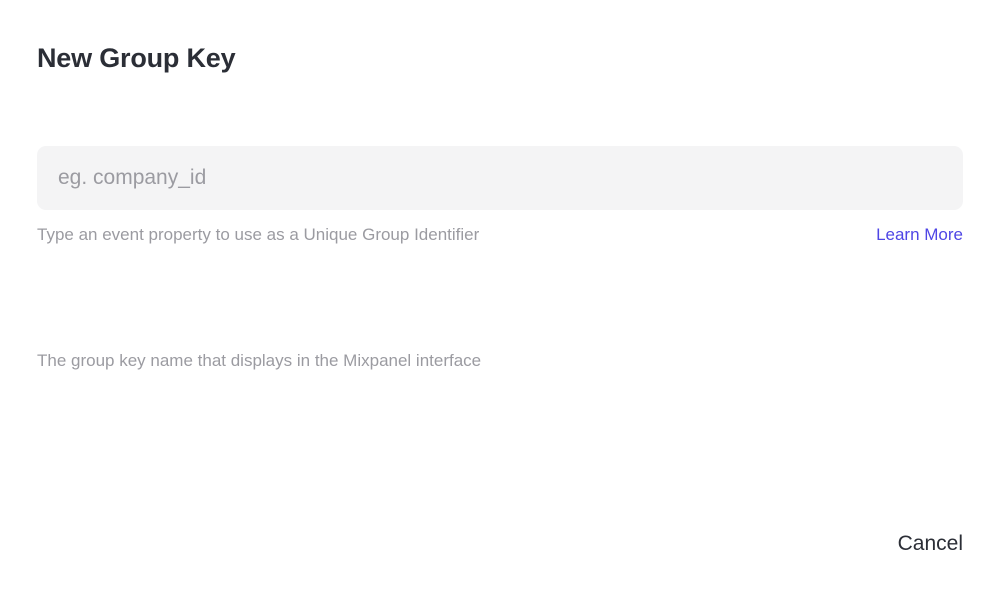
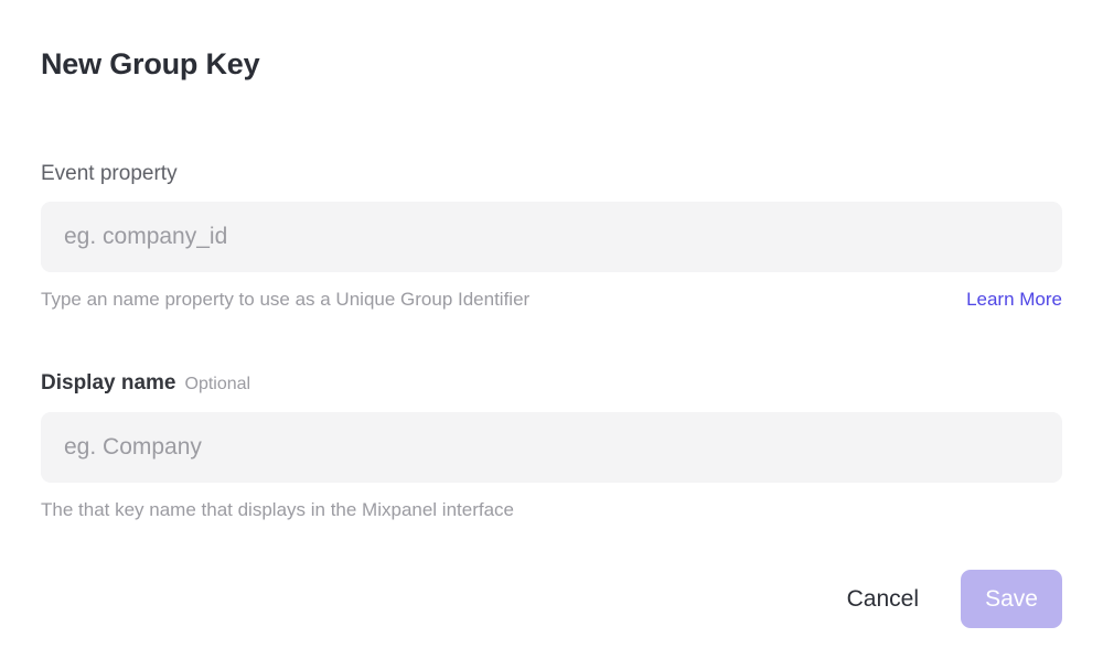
  New Group Key
+ Event property
  eg. company_id
- Type an event property to use as a Unique Group Identifier
+ Type an name property to use as a Unique Group Identifier
  Learn More
+ Display name
+ Optional
+ eg. Company
- The group key name that displays in the Mixpanel interface
+ The that key name that displays in the Mixpanel interface
  Cancel
+ Save
